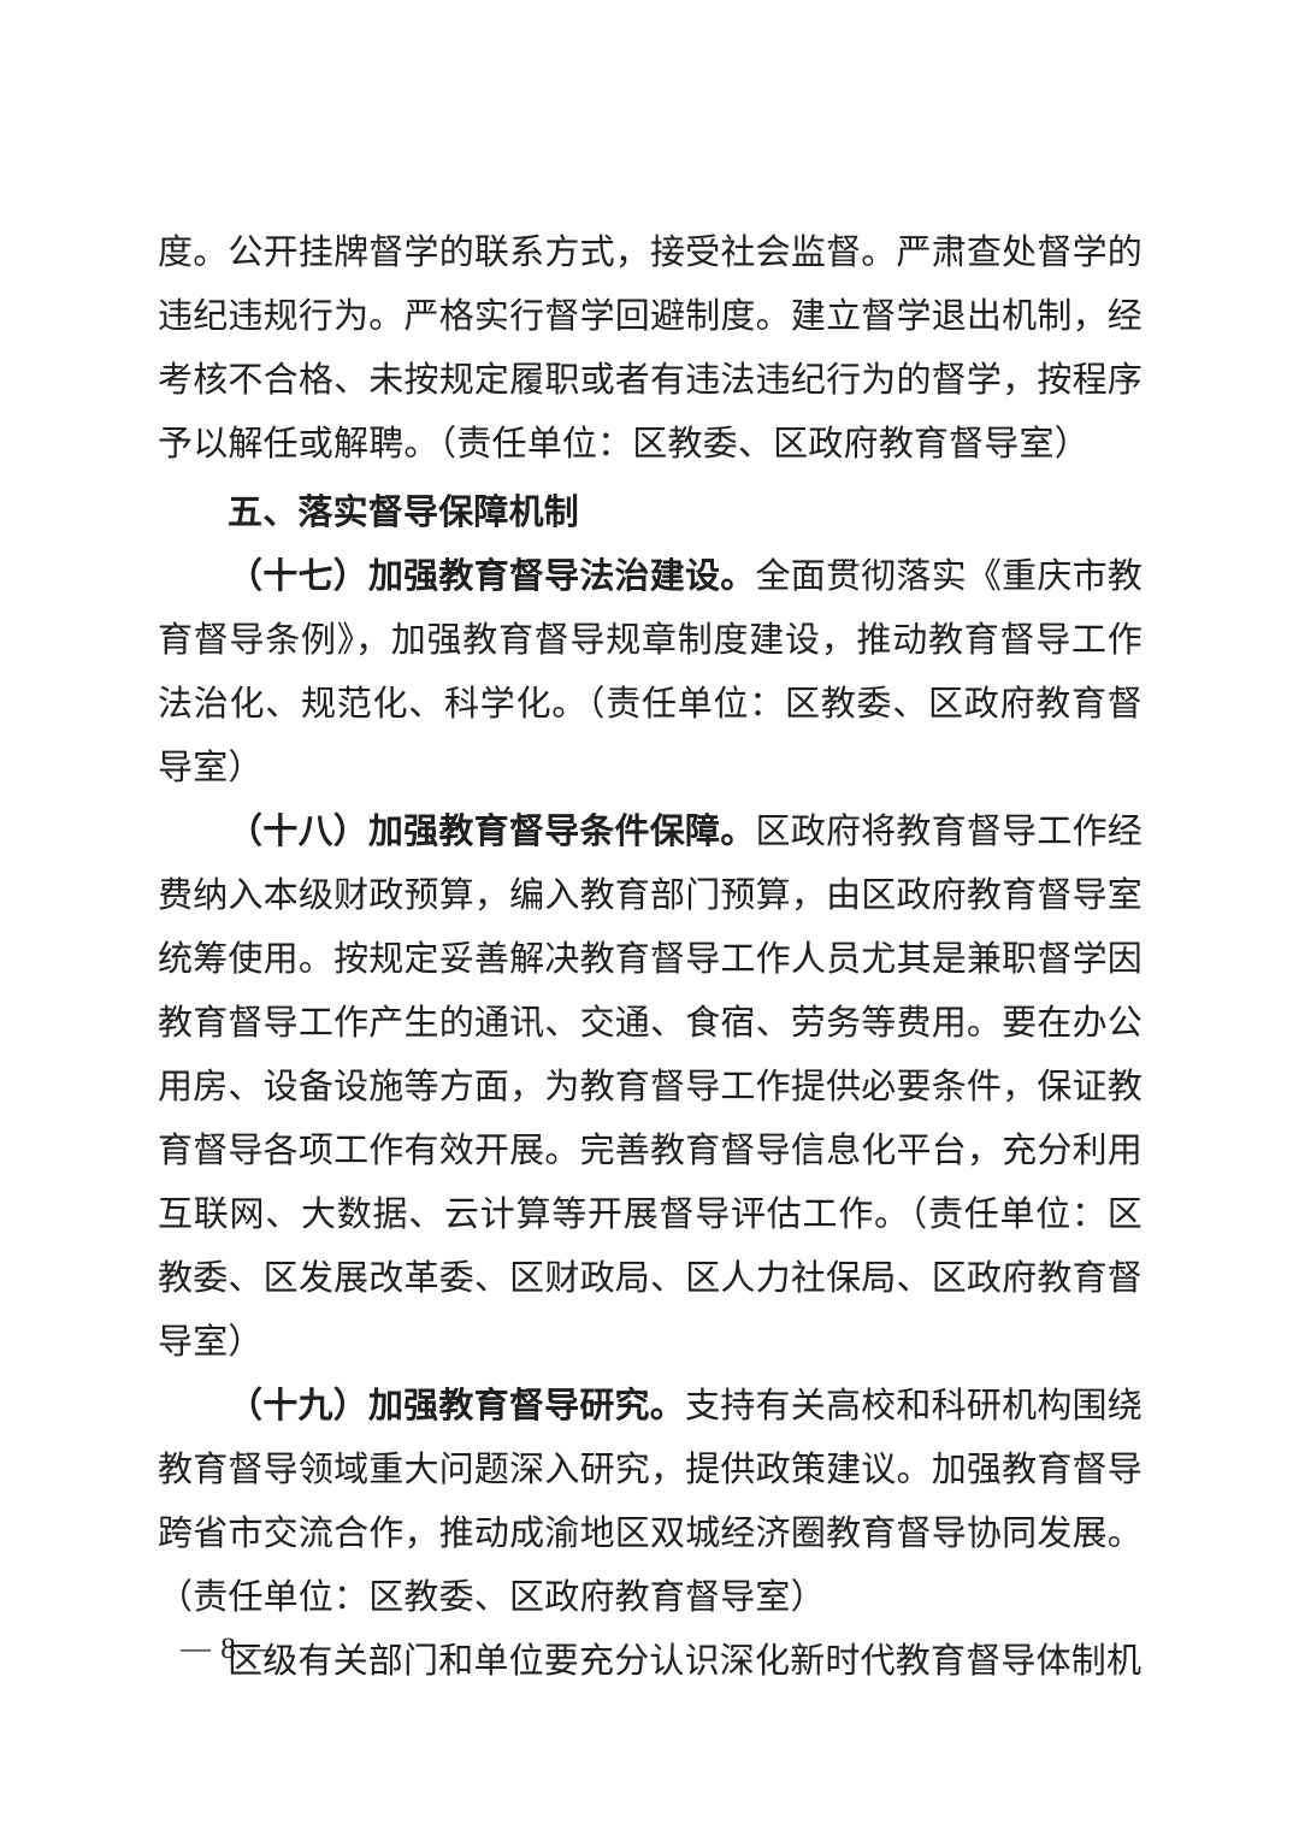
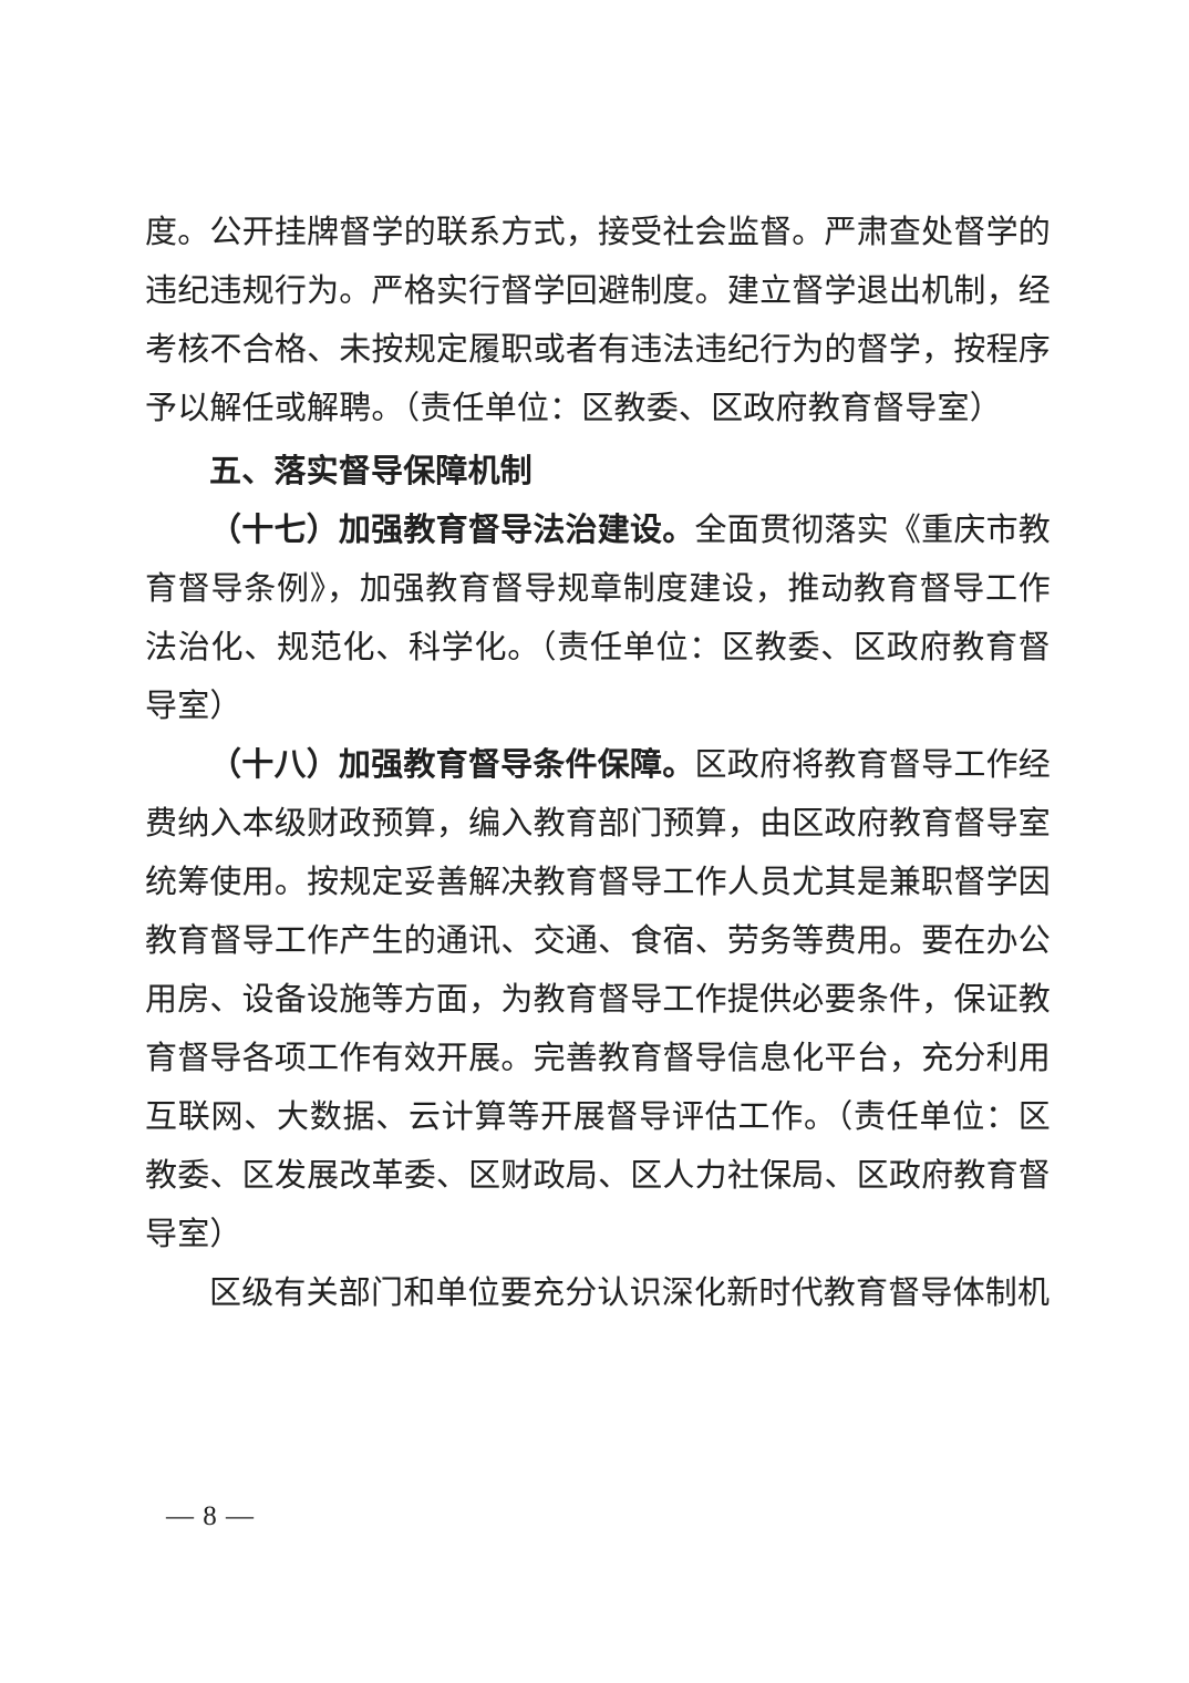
  度。公开挂牌督学的联系方式，接受社会监督。严肃查处督学的违纪违规行为。严格实行督学回避制度。建立督学退出机制，经考核不合格、未按规定履职或者有违法违纪行为的督学，按程序予以解任或解聘。（责任单位：区教委、区政府教育督导室）
  五、落实督导保障机制
  （十七）加强教育督导法治建设。全面贯彻落实《重庆市教育督导条例》，加强教育督导规章制度建设，推动教育督导工作法治化、规范化、科学化。（责任单位：区教委、区政府教育督导室）
  （十八）加强教育督导条件保障。区政府将教育督导工作经费纳入本级财政预算，编入教育部门预算，由区政府教育督导室统筹使用。按规定妥善解决教育督导工作人员尤其是兼职督学因教育督导工作产生的通讯、交通、食宿、劳务等费用。要在办公用房、设备设施等方面，为教育督导工作提供必要条件，保证教育督导各项工作有效开展。完善教育督导信息化平台，充分利用互联网、大数据、云计算等开展督导评估工作。（责任单位：区教委、区发展改革委、区财政局、区人力社保局、区政府教育督导室）
- （十九）加强教育督导研究。支持有关高校和科研机构围绕教育督导领域重大问题深入研究，提供政策建议。加强教育督导跨省市交流合作，推动成渝地区双城经济圈教育督导协同发展。（责任单位：区教委、区政府教育督导室）
  区级有关部门和单位要充分认识深化新时代教育督导体制机
  — 8 —
